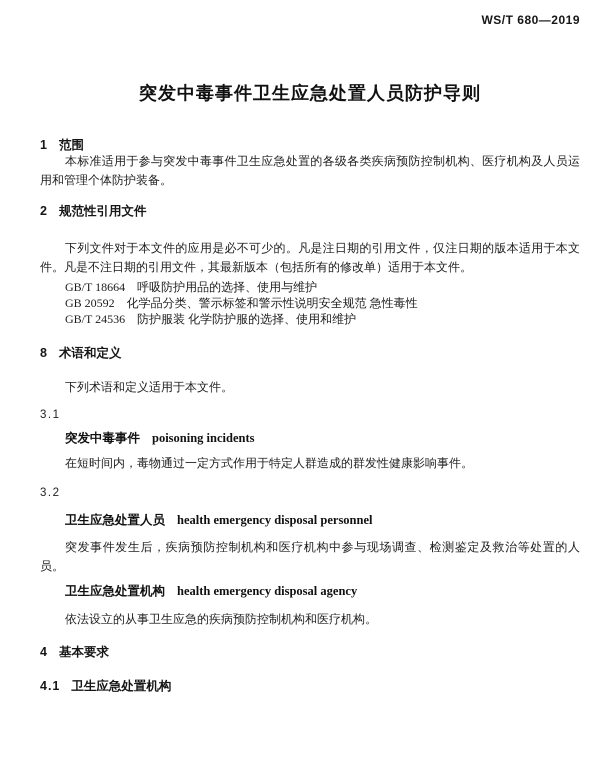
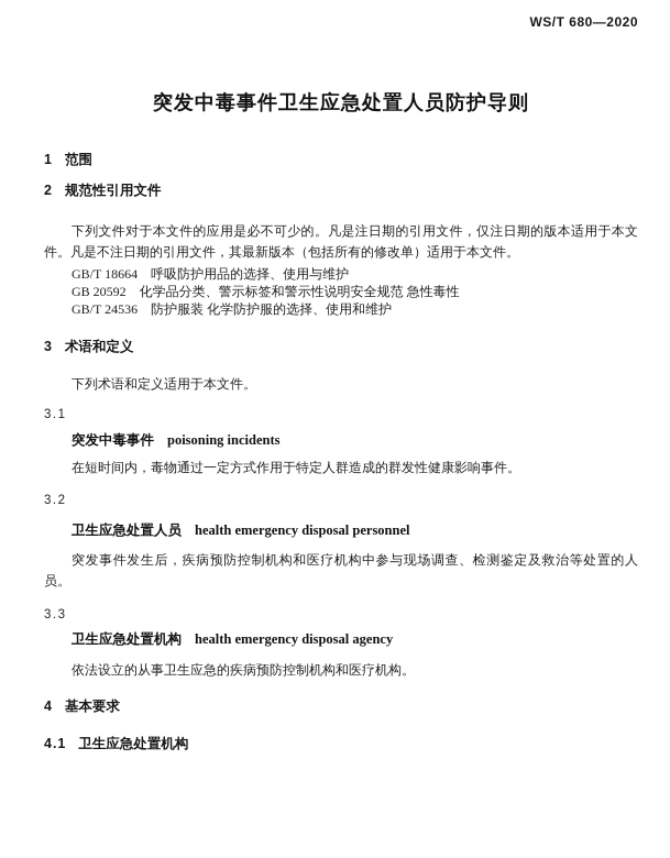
- WS/T 680—2019
+ WS/T 680—2020
  突发中毒事件卫生应急处置人员防护导则
  1 范围
- 本标准适用于参与突发中毒事件卫生应急处置的各级各类疾病预防控制机构、医疗机构及人员运用和管理个体防护装备。
  2 规范性引用文件
  下列文件对于本文件的应用是必不可少的。凡是注日期的引用文件，仅注日期的版本适用于本文件。凡是不注日期的引用文件，其最新版本（包括所有的修改单）适用于本文件。
  GB/T 18664 呼吸防护用品的选择、使用与维护
  GB 20592 化学品分类、警示标签和警示性说明安全规范 急性毒性
  GB/T 24536 防护服装 化学防护服的选择、使用和维护
- 8 术语和定义
+ 3 术语和定义
  下列术语和定义适用于本文件。
  3.1
  突发中毒事件 poisoning incidents
  在短时间内，毒物通过一定方式作用于特定人群造成的群发性健康影响事件。
  3.2
  卫生应急处置人员 health emergency disposal personnel
  突发事件发生后，疾病预防控制机构和医疗机构中参与现场调查、检测鉴定及救治等处置的人员。
+ 3.3
  卫生应急处置机构 health emergency disposal agency
  依法设立的从事卫生应急的疾病预防控制机构和医疗机构。
  4 基本要求
  4.1 卫生应急处置机构
